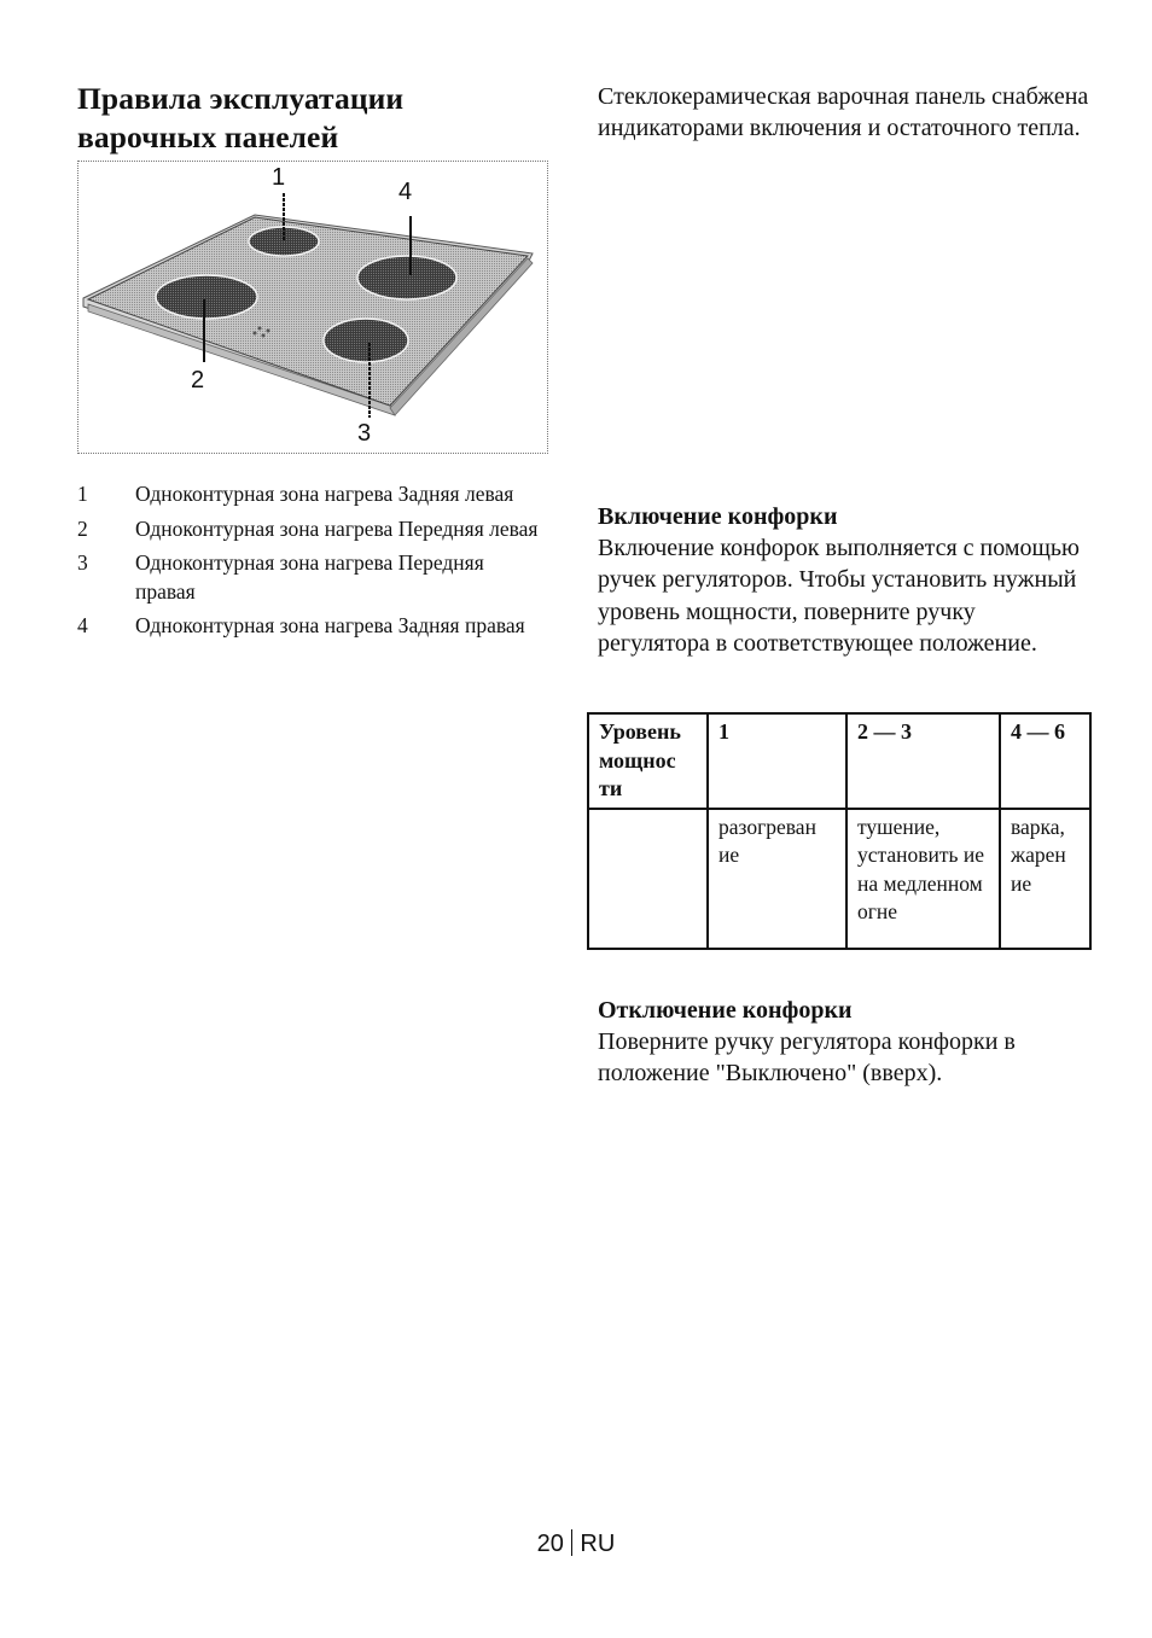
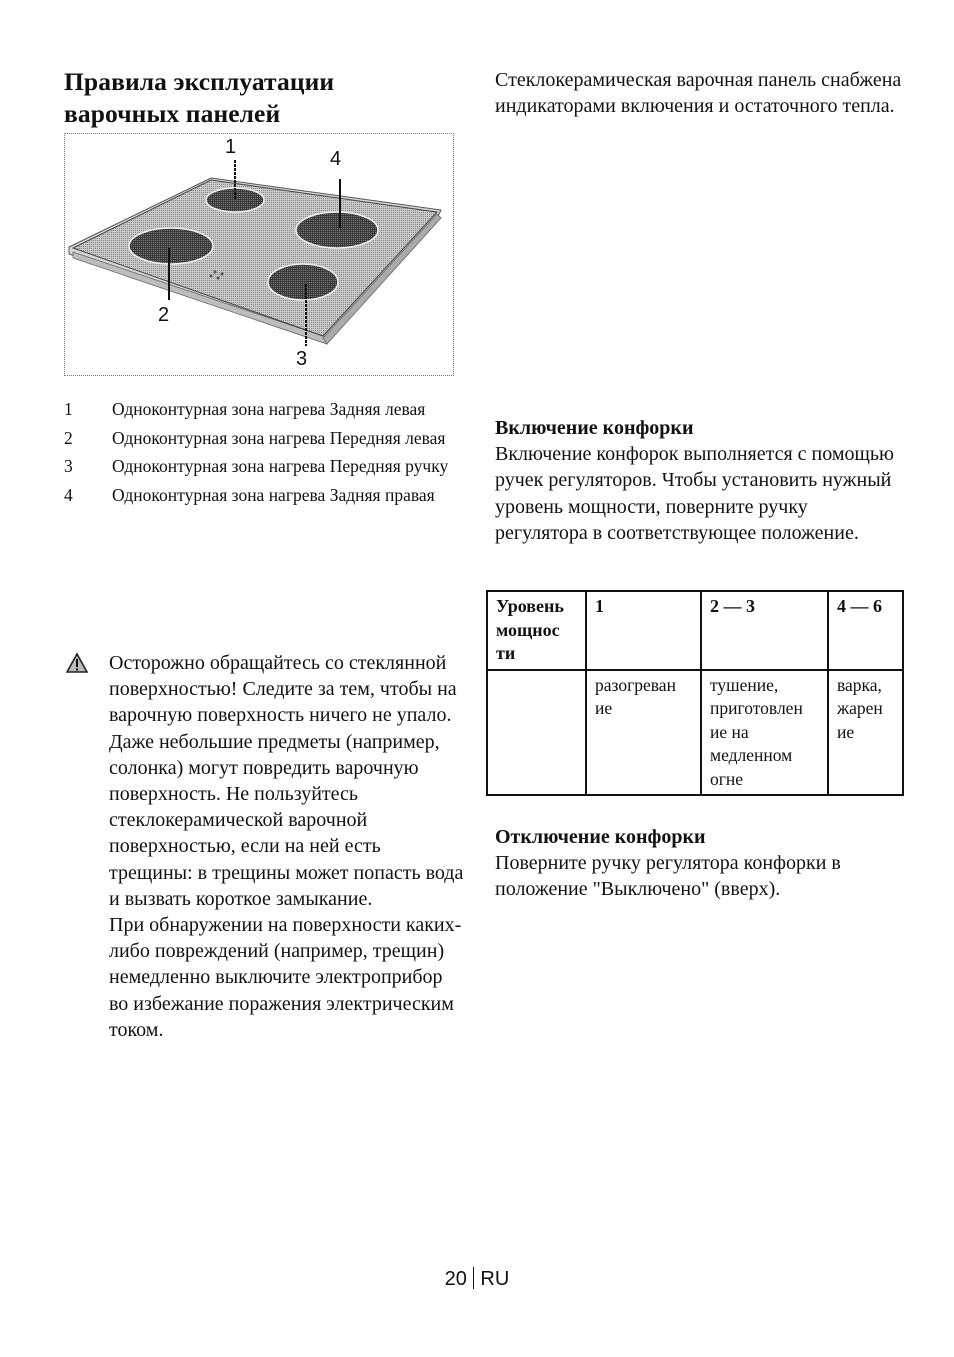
  Правила эксплуатации
  варочных панелей
  1
  4
  2
  3
  1
  Одноконтурная зона нагрева Задняя левая
  2
  Одноконтурная зона нагрева Передняя левая
  3
- Одноконтурная зона нагрева Передняя правая
+ Одноконтурная зона нагрева Передняя ручку
  4
  Одноконтурная зона нагрева Задняя правая
+ Осторожно обращайтесь со стеклянной поверхностью! Следите за тем, чтобы на варочную поверхность ничего не упало. Даже небольшие предметы (например, солонка) могут повредить варочную поверхность. Не пользуйтесь стеклокерамической варочной поверхностью, если на ней есть трещины: в трещины может попасть вода и вызвать короткое замыкание.
+ При обнаружении на поверхности каких-либо повреждений (например, трещин) немедленно выключите электроприбор во избежание поражения электрическим током.
  Стеклокерамическая варочная панель снабжена индикаторами включения и остаточного тепла.
  Включение конфорки
  Включение конфорок выполняется с помощью ручек регуляторов. Чтобы установить нужный уровень мощности, поверните ручку регулятора в соответствующее положение.
  Уровень мощнос ти	1	2 — 3	4 — 6
- 	разогреван ие	тушение, установить ие на медленном огне	варка, жарен ие
+ 	разогреван ие	тушение, приготовлен ие на медленном огне	варка, жарен ие
  Отключение конфорки
  Поверните ручку регулятора конфорки в положение "Выключено" (вверх).
  20 RU
